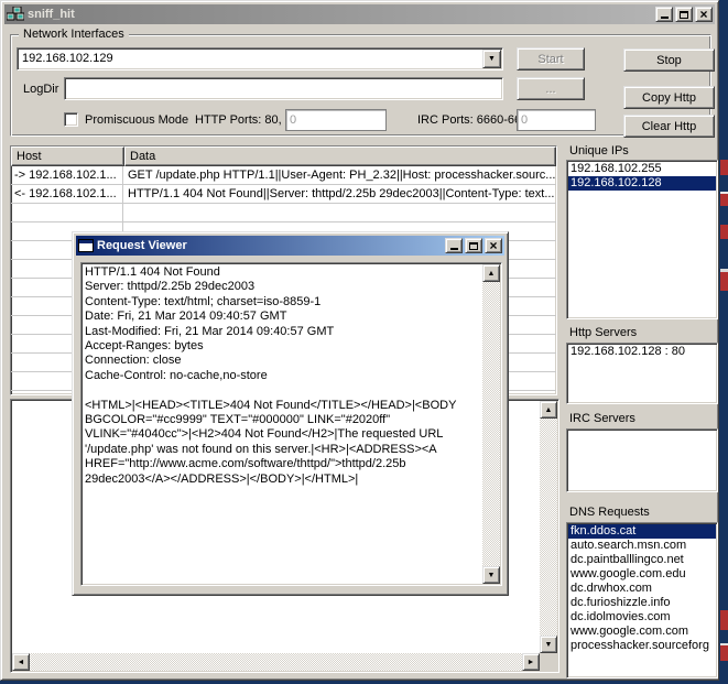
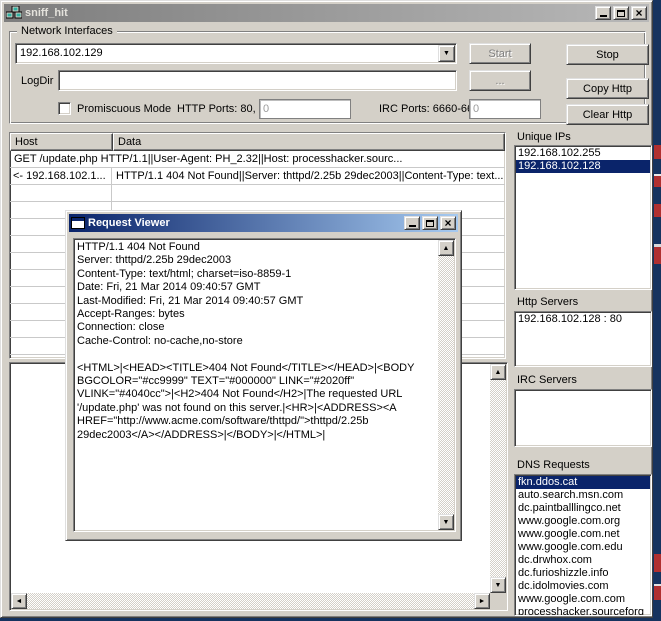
  sniff_hit
  ×
  Network Interfaces
  192.168.102.129
  Start
  Stop
  LogDir
  ...
  Copy Http
  Promiscuous Mode
  HTTP Ports: 80,
  0
  IRC Ports: 6660-6
  0
  Clear Http
  Host
  Data
- -> 192.168.102.1...
  GET /update.php HTTP/1.1||User-Agent: PH_2.32||Host: processhacker.sourc...
  <- 192.168.102.1...
  HTTP/1.1 404 Not Found||Server: thttpd/2.25b 29dec2003||Content-Type: text...
  Unique IPs
  192.168.102.255
  192.168.102.128
  Http Servers
  192.168.102.128 : 80
  IRC Servers
  DNS Requests
  fkn.ddos.cat
  auto.search.msn.com
  dc.paintballlingco.net
+ www.google.com.org
+ www.google.com.net
  www.google.com.edu
  dc.drwhox.com
  dc.furioshizzle.info
  dc.idolmovies.com
  www.google.com.com
  processhacker.sourceforg
  Request Viewer
  ×
  HTTP/1.1 404 Not Found
  Server: thttpd/2.25b 29dec2003
  Content-Type: text/html; charset=iso-8859-1
  Date: Fri, 21 Mar 2014 09:40:57 GMT
  Last-Modified: Fri, 21 Mar 2014 09:40:57 GMT
  Accept-Ranges: bytes
  Connection: close
  Cache-Control: no-cache,no-store
  <HTML>|<HEAD><TITLE>404 Not Found</TITLE></HEAD>|<BODY
  BGCOLOR="#cc9999" TEXT="#000000" LINK="#2020ff"
  VLINK="#4040cc">|<H2>404 Not Found</H2>|The requested URL
  '/update.php' was not found on this server.|<HR>|<ADDRESS><A
  HREF="http://www.acme.com/software/thttpd/">thttpd/2.25b
  29dec2003</A></ADDRESS>|</BODY>|</HTML>|
